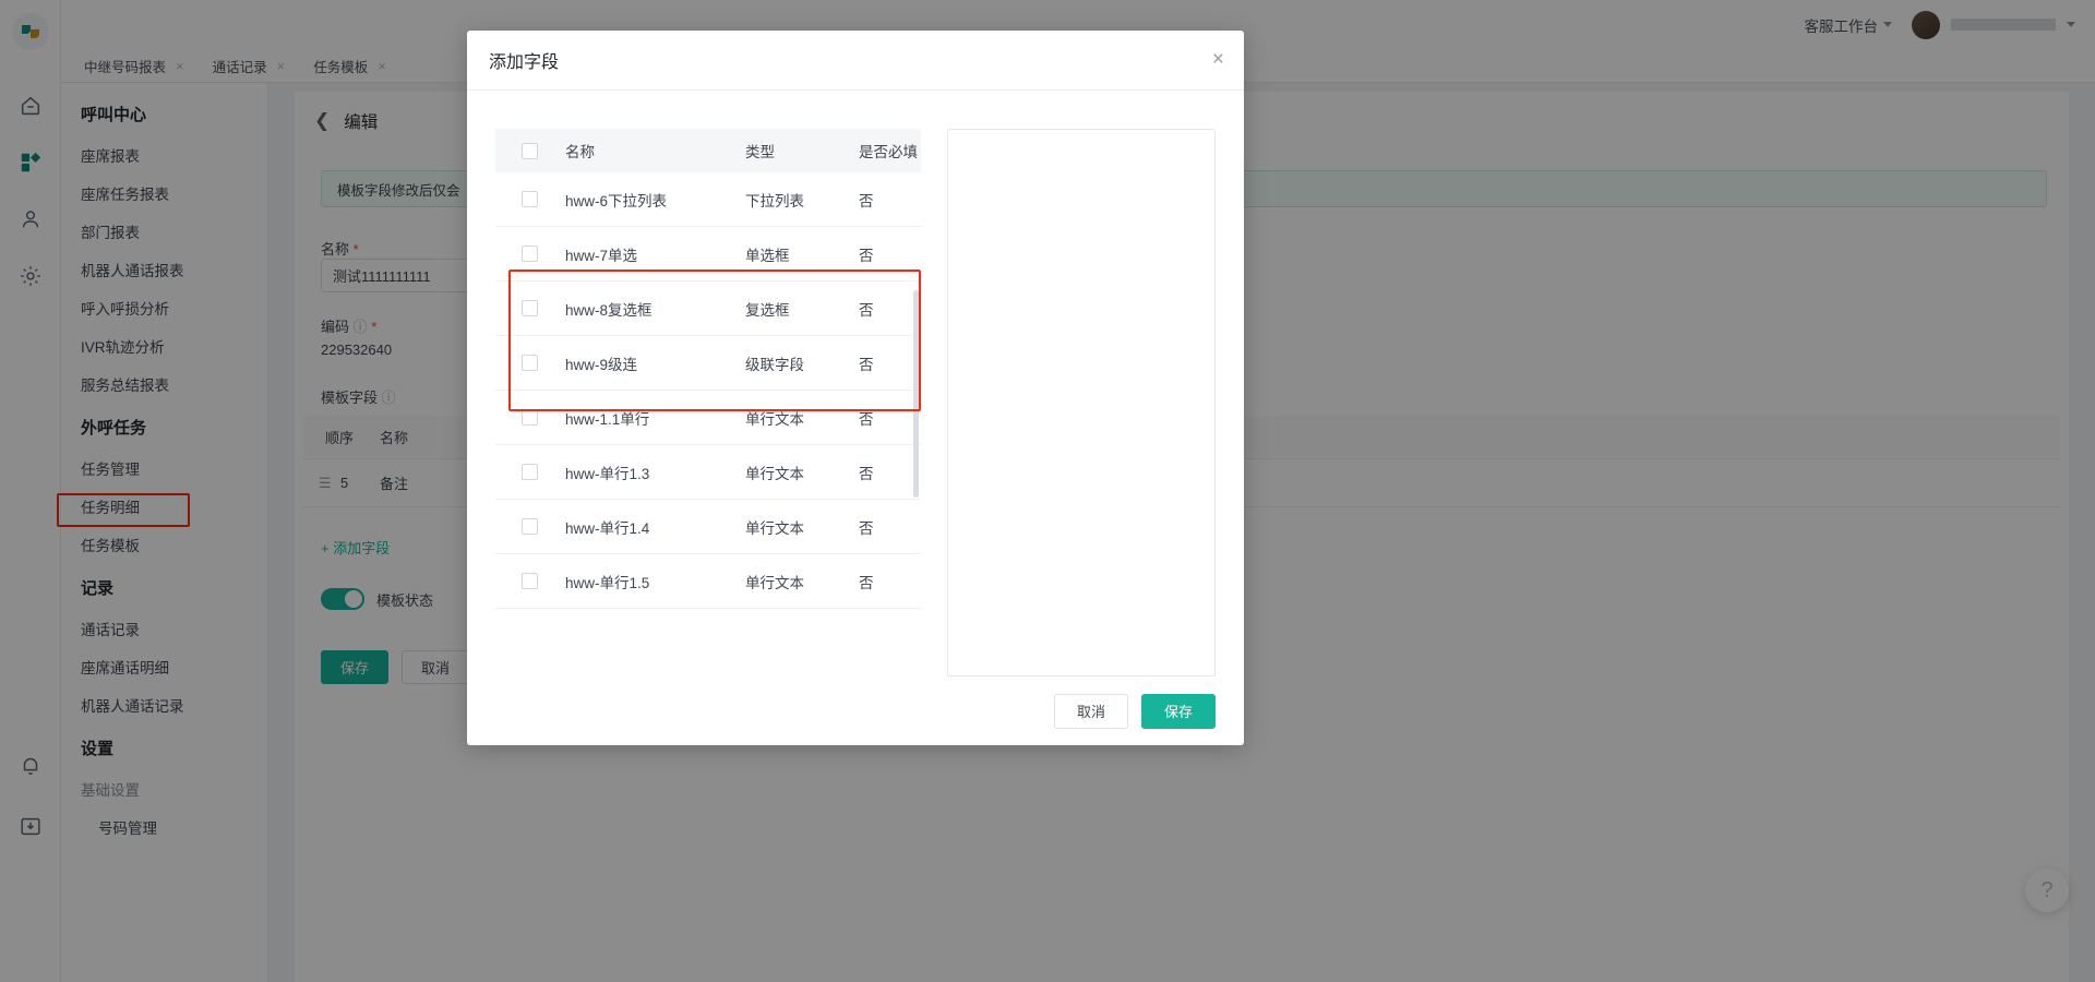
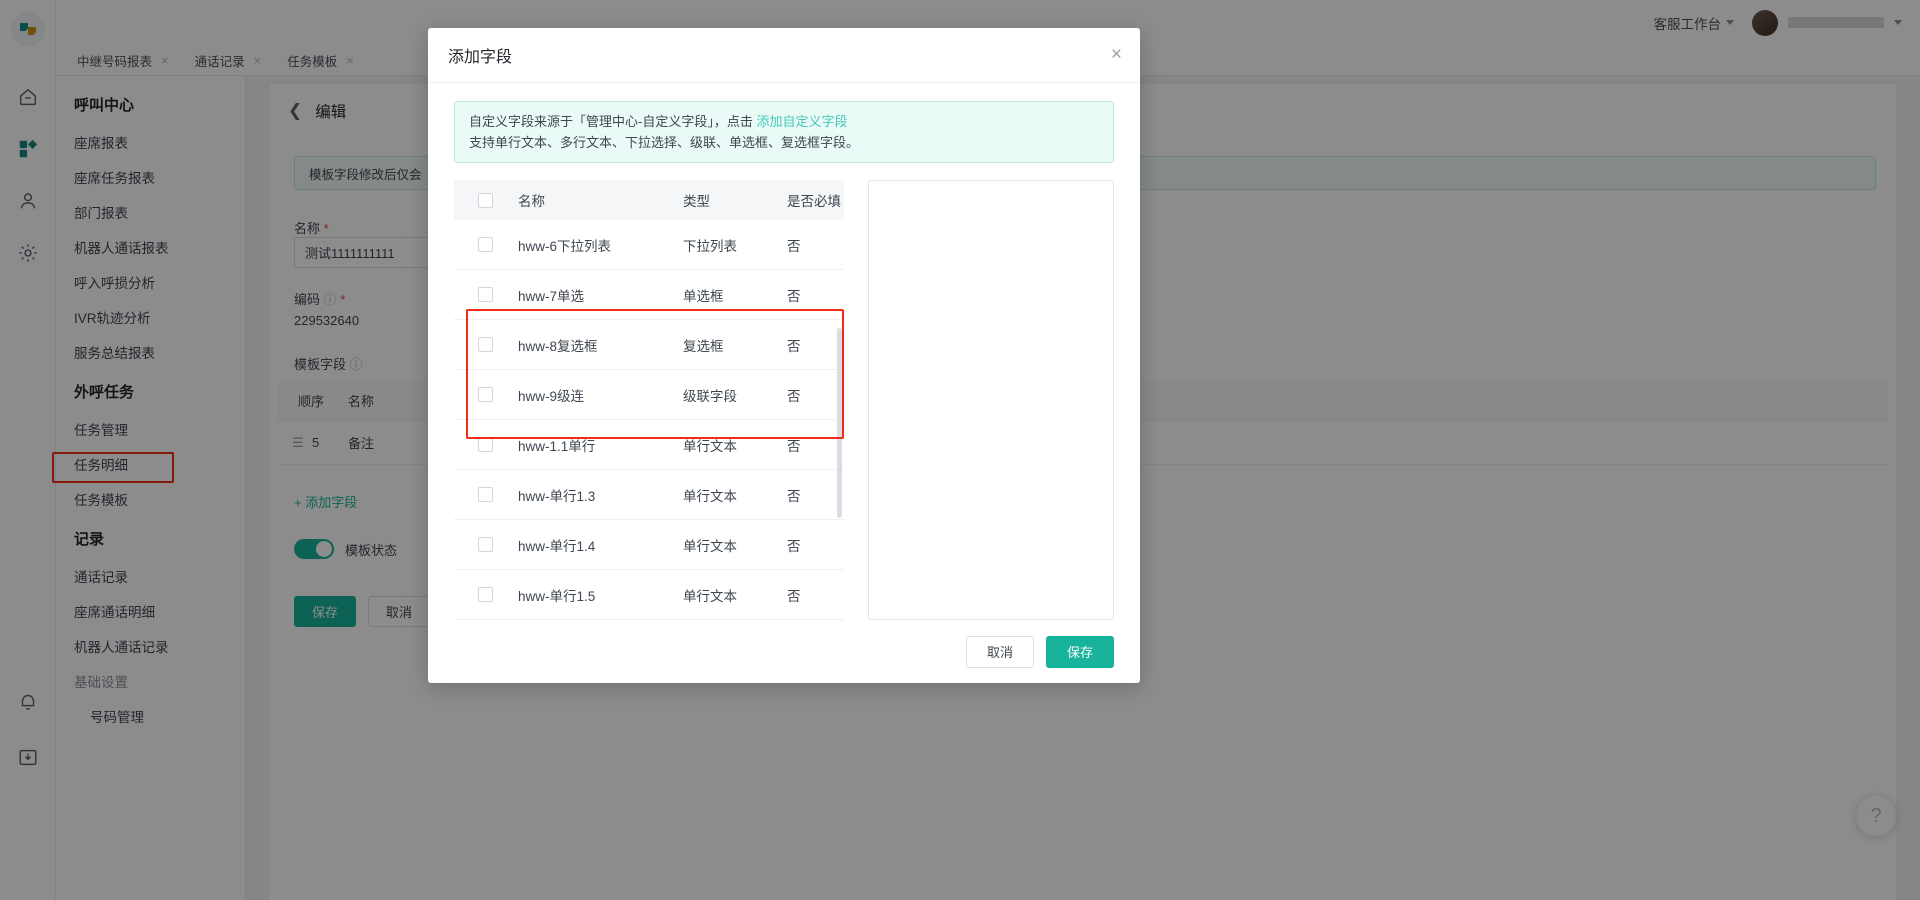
  客服工作台
  中继号码报表
  ×
  通话记录
  ×
  任务模板
  ×
  呼叫中心
  座席报表
  座席任务报表
  部门报表
  机器人通话报表
  呼入呼损分析
  IVR轨迹分析
  服务总结报表
  外呼任务
  任务管理
  任务明细
  任务模板
  记录
  通话记录
  座席通话明细
  机器人通话记录
- 设置
  基础设置
  号码管理
  ❮
  编辑
  模板字段修改后仅会
  名称 *
  测试1111111111
  编码 ⓘ *
  229532640
  模板字段 ⓘ
  顺序
  名称
  ☰
  5
  备注
  + 添加字段
  模板状态
  保存
  取消
  ?
  添加字段
  ×
+ 自定义字段来源于「管理中心-自定义字段」，点击 添加自定义字段
+ 支持单行文本、多行文本、下拉选择、级联、单选框、复选框字段。
  名称
  类型
  是否必填
  hww-6下拉列表
  下拉列表
  否
  hww-7单选
  单选框
  否
  hww-8复选框
  复选框
  否
  hww-9级连
  级联字段
  否
  hww-1.1单行
  单行文本
  否
  hww-单行1.3
  单行文本
  否
  hww-单行1.4
  单行文本
  否
  hww-单行1.5
  单行文本
  否
  取消
  保存
